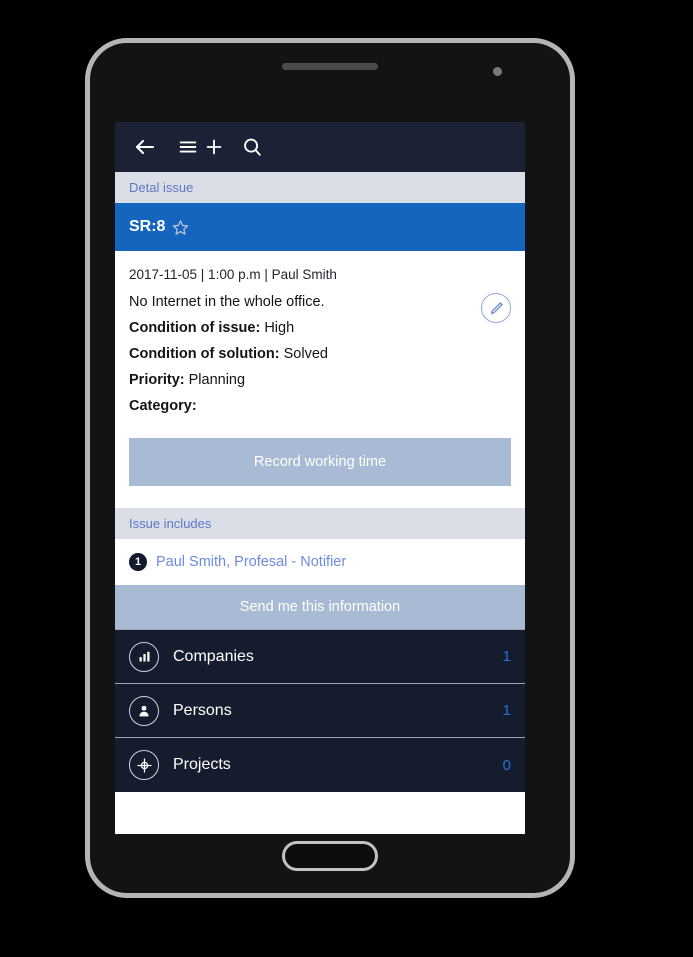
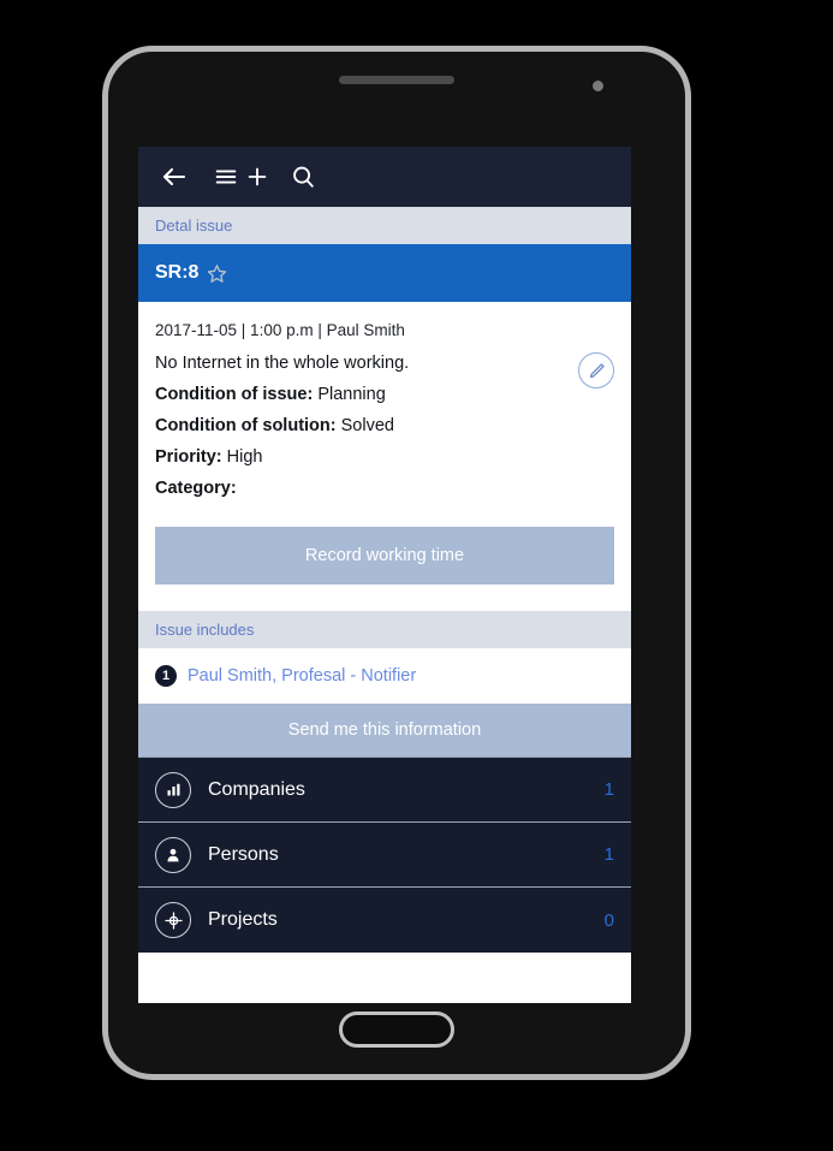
  Detal issue
  SR:8
  2017-11-05 | 1:00 p.m | Paul Smith
- No Internet in the whole office.
+ No Internet in the whole working.
- Condition of issue: High
+ Condition of issue: Planning
  Condition of solution: Solved
- Priority: Planning
+ Priority: High
  Category:
  Record working time
  Issue includes
  1
  Paul Smith, Profesal - Notifier
  Send me this information
  Companies
  1
  Persons
  1
  Projects
  0
